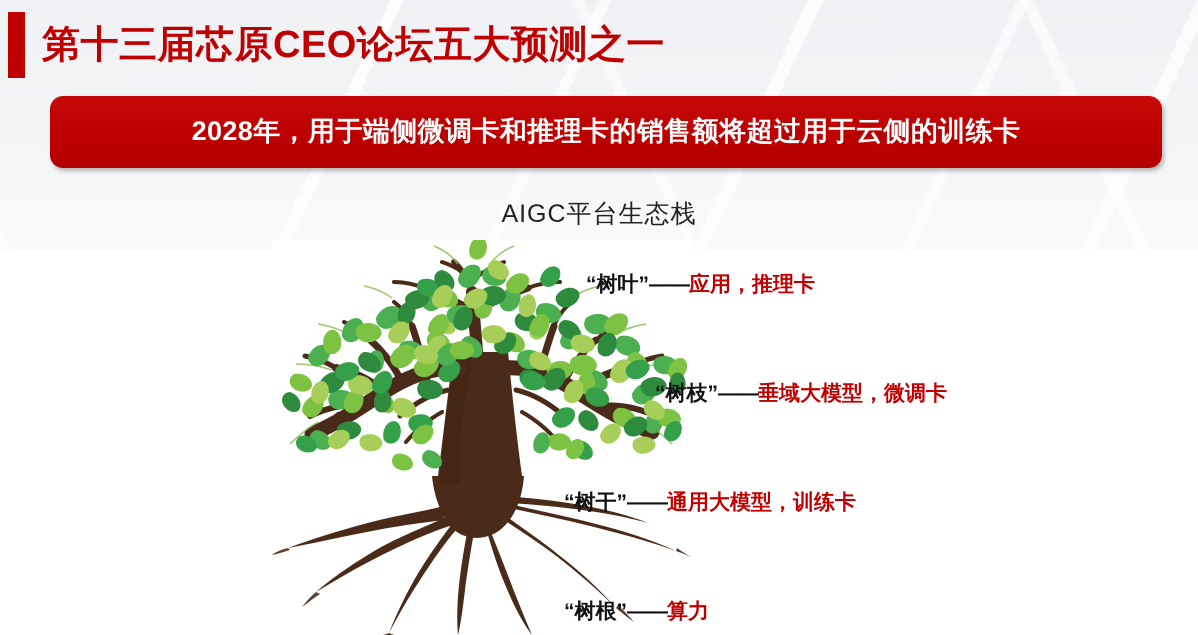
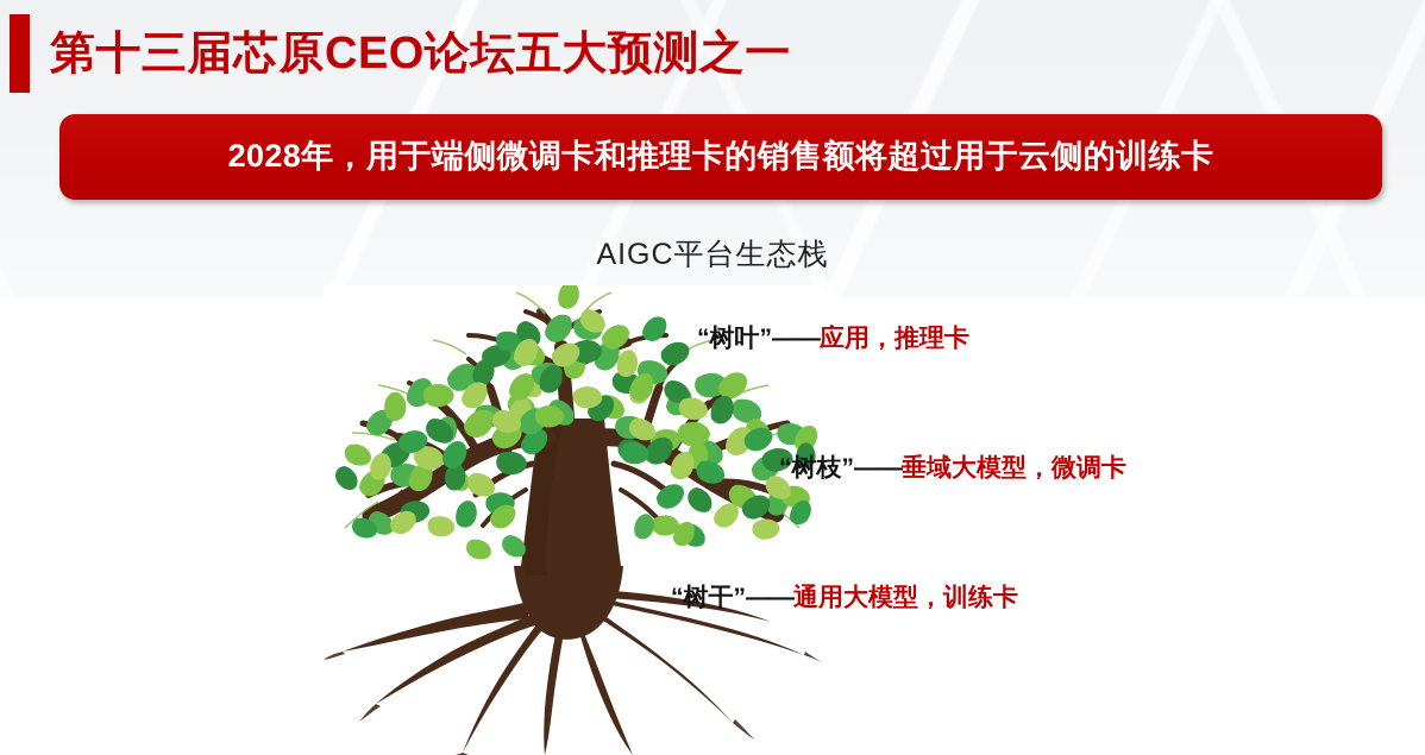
  第十三届芯原CEO论坛五大预测之一
  2028年，用于端侧微调卡和推理卡的销售额将超过用于云侧的训练卡
  AIGC平台生态栈
  “树叶”——应用，推理卡
  “树枝”——垂域大模型，微调卡
  “树干”——通用大模型，训练卡
- “树根”——算力
